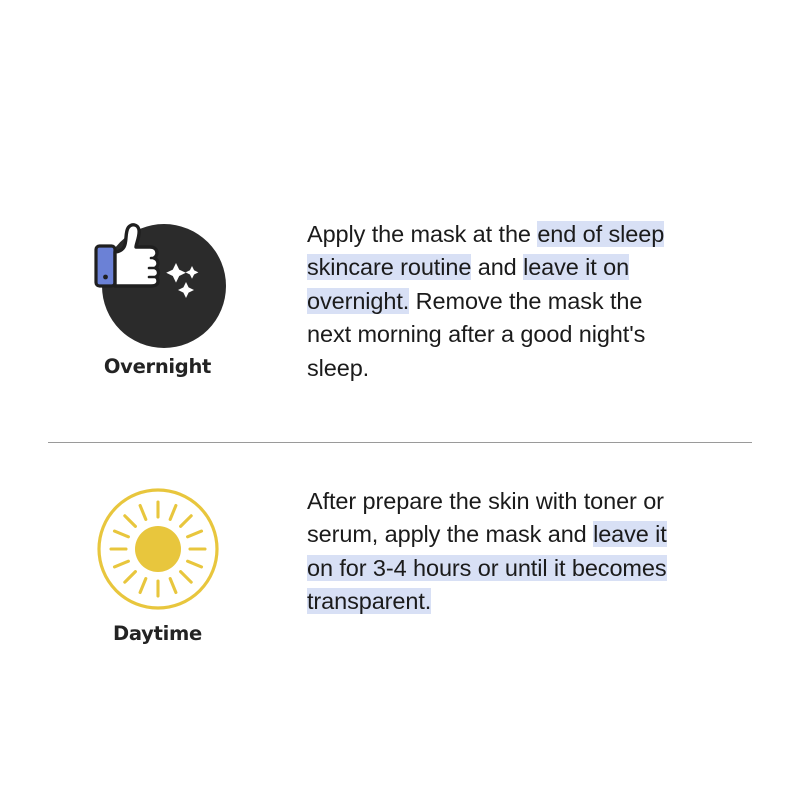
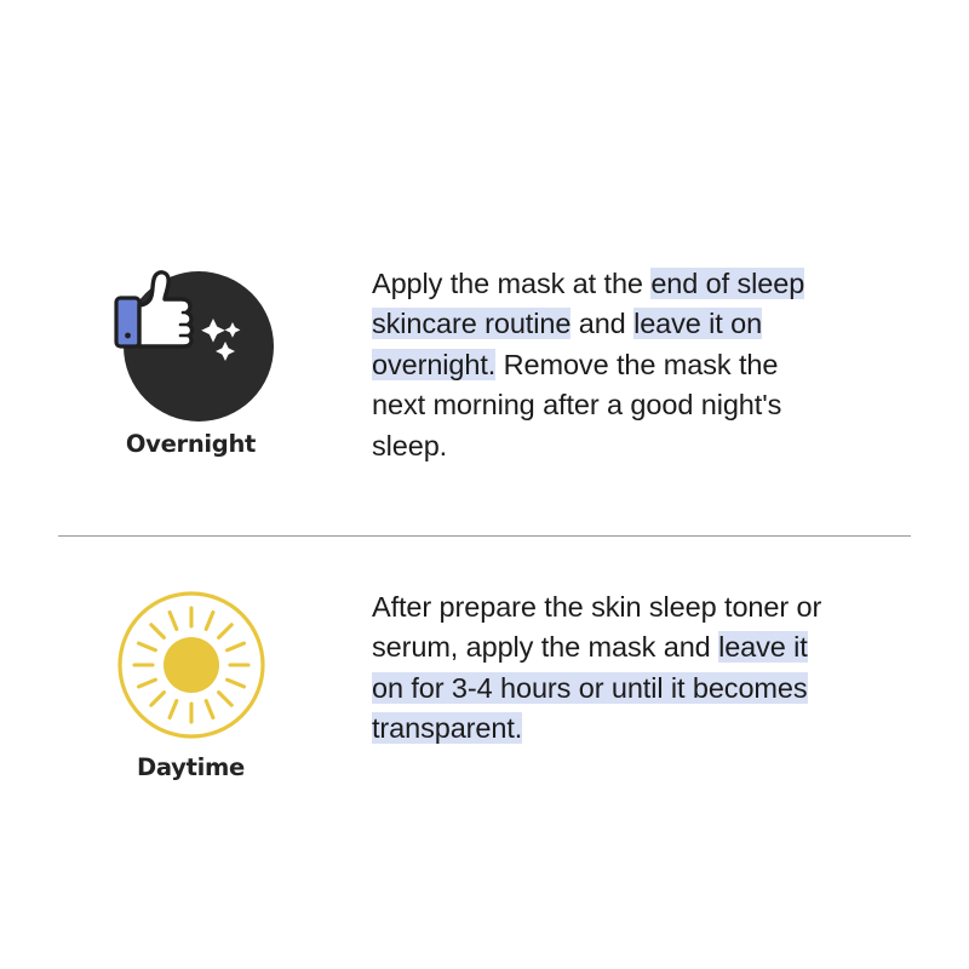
  Overnight
  Apply the mask at the end of sleep skincare routine and leave it on overnight. Remove the mask the next morning after a good night's sleep.
  Daytime
- After prepare the skin with toner or serum, apply the mask and leave it on for 3-4 hours or until it becomes transparent.
+ After prepare the skin sleep toner or serum, apply the mask and leave it on for 3-4 hours or until it becomes transparent.
